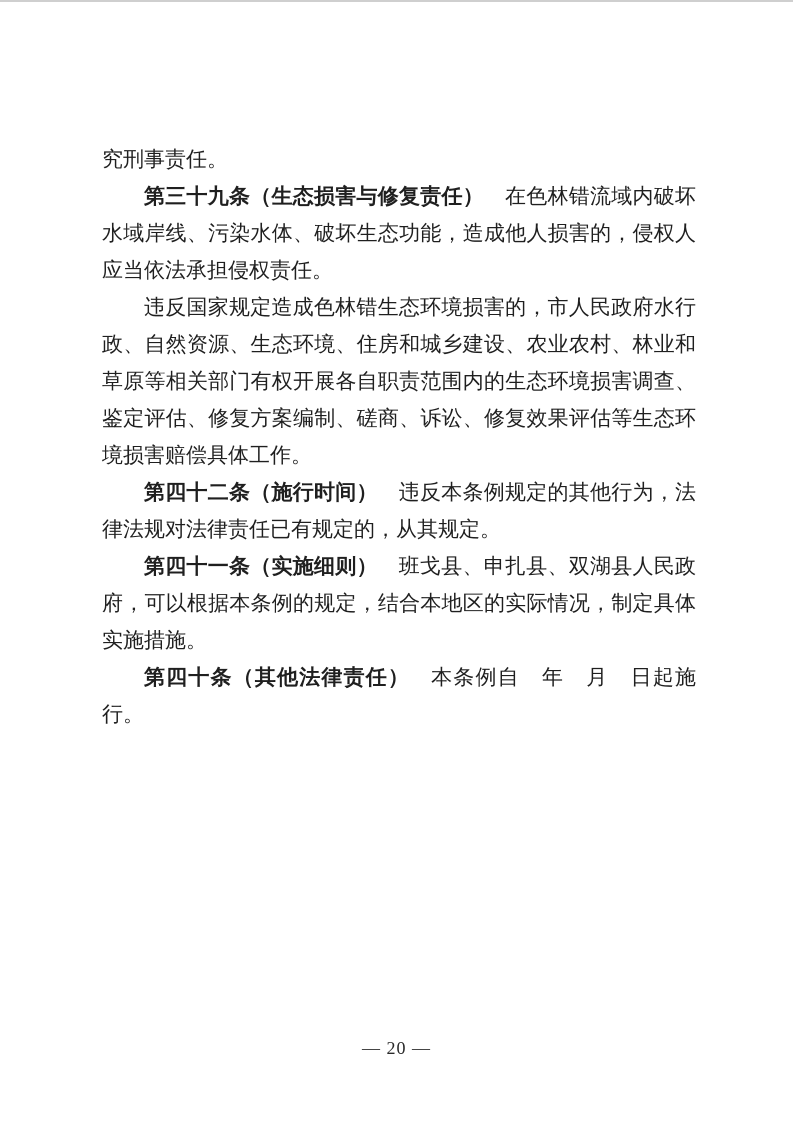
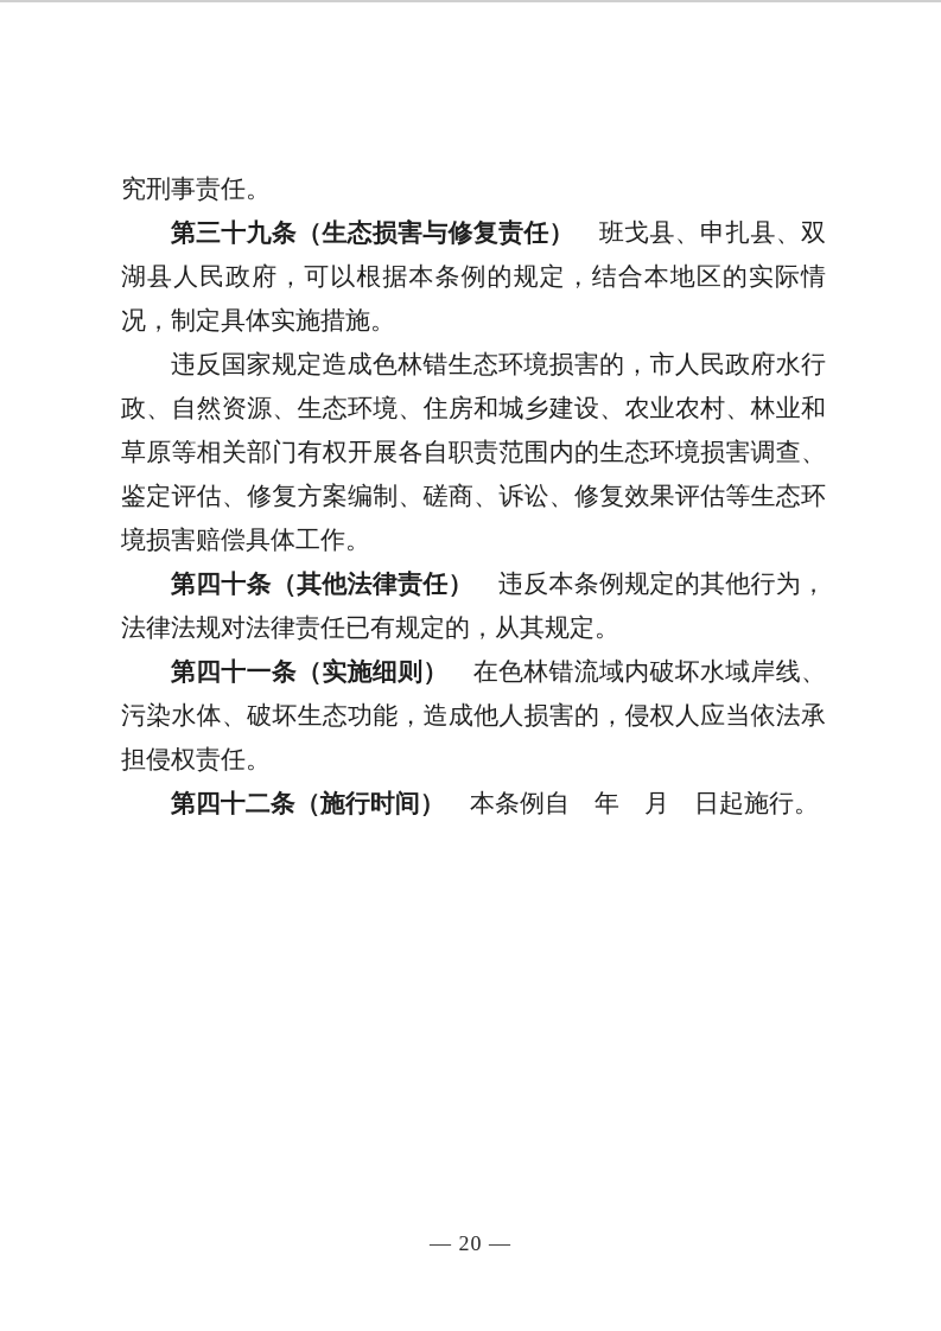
  究刑事责任。
- 第三十九条（生态损害与修复责任） 在色林错流域内破坏水域岸线、污染水体、破坏生态功能，造成他人损害的，侵权人应当依法承担侵权责任。
+ 第三十九条（生态损害与修复责任） 班戈县、申扎县、双湖县人民政府，可以根据本条例的规定，结合本地区的实际情况，制定具体实施措施。
  违反国家规定造成色林错生态环境损害的，市人民政府水行政、自然资源、生态环境、住房和城乡建设、农业农村、林业和草原等相关部门有权开展各自职责范围内的生态环境损害调查、鉴定评估、修复方案编制、磋商、诉讼、修复效果评估等生态环境损害赔偿具体工作。
- 第四十二条（施行时间） 违反本条例规定的其他行为，法律法规对法律责任已有规定的，从其规定。
+ 第四十条（其他法律责任） 违反本条例规定的其他行为，法律法规对法律责任已有规定的，从其规定。
- 第四十一条（实施细则） 班戈县、申扎县、双湖县人民政府，可以根据本条例的规定，结合本地区的实际情况，制定具体实施措施。
+ 第四十一条（实施细则） 在色林错流域内破坏水域岸线、污染水体、破坏生态功能，造成他人损害的，侵权人应当依法承担侵权责任。
- 第四十条（其他法律责任） 本条例自 年 月 日起施行。
+ 第四十二条（施行时间） 本条例自 年 月 日起施行。
  — 20 —
